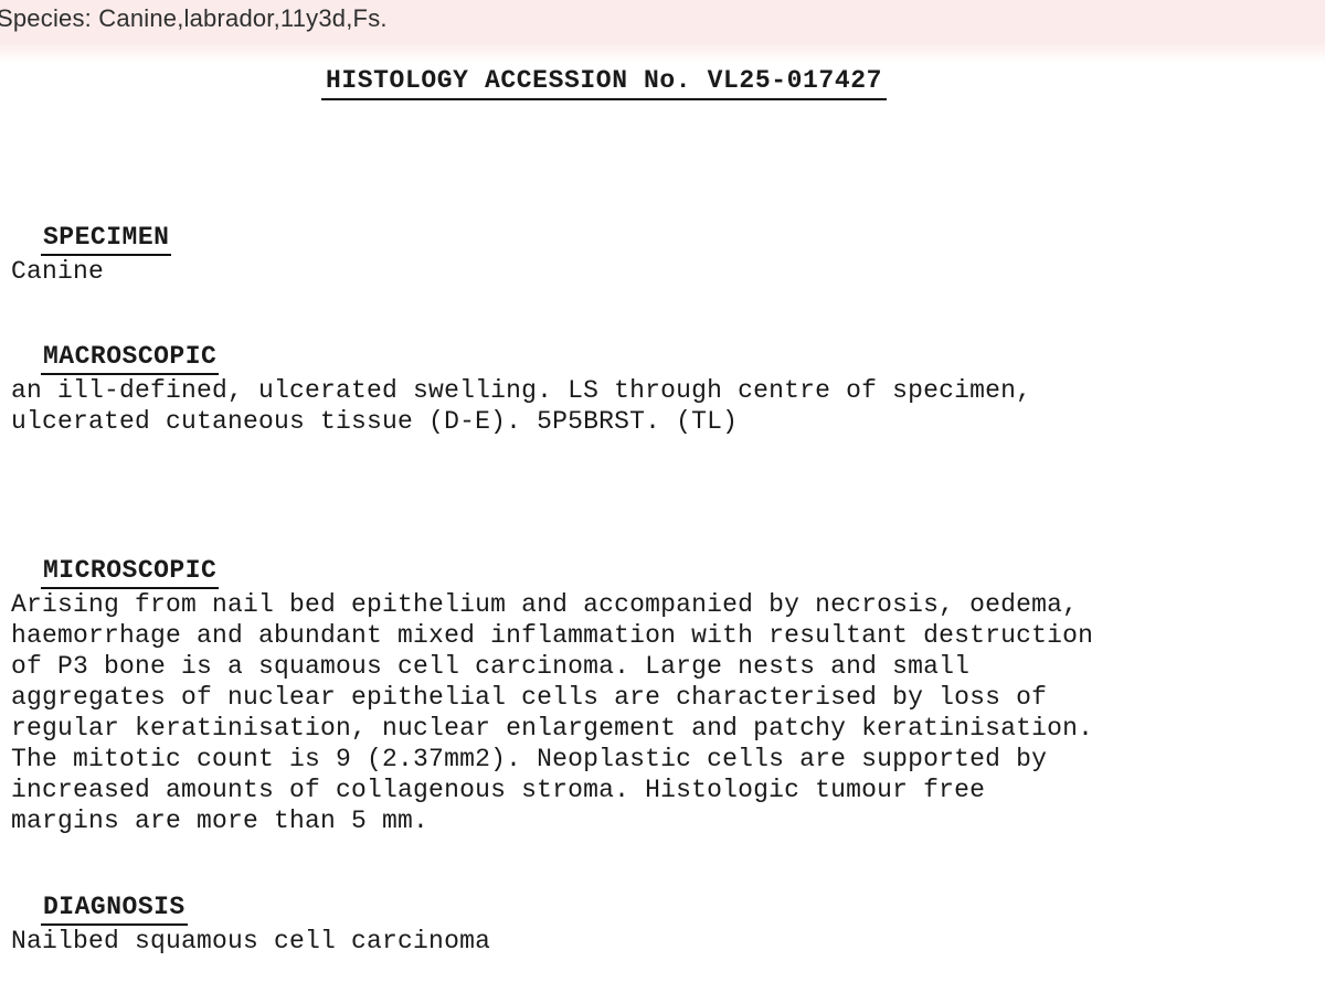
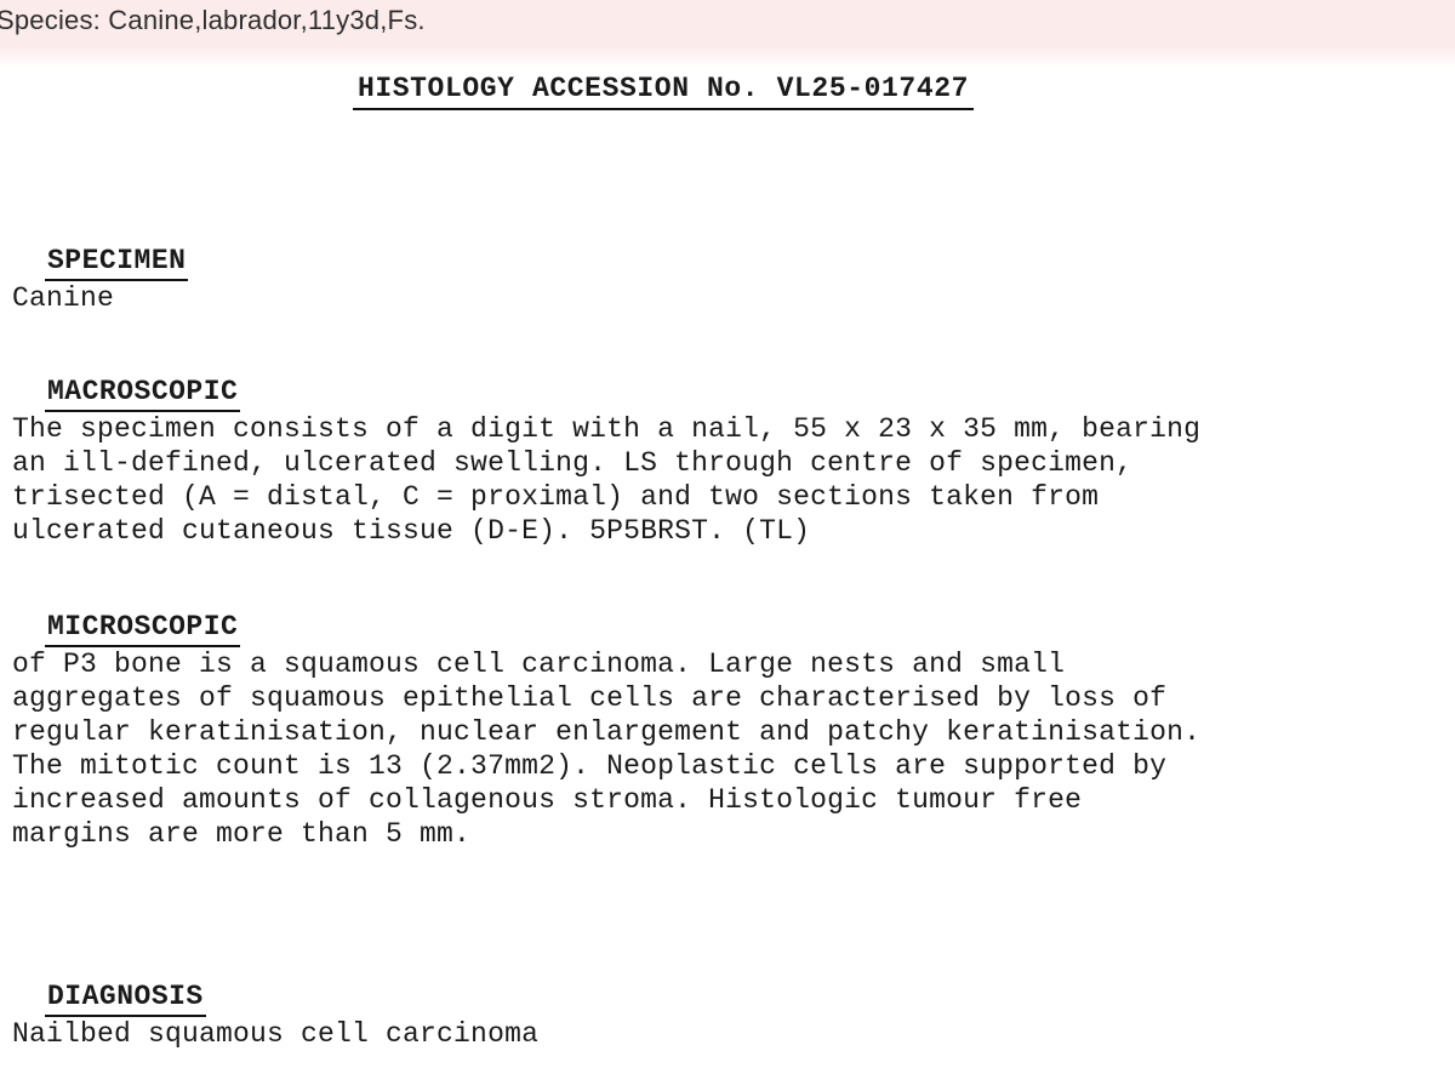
  Species: Canine,labrador,11y3d,Fs.
  HISTOLOGY ACCESSION No. VL25-017427
  SPECIMEN
  Canine
  MACROSCOPIC
+ The specimen consists of a digit with a nail, 55 x 23 x 35 mm, bearing
  an ill-defined, ulcerated swelling. LS through centre of specimen,
+ trisected (A = distal, C = proximal) and two sections taken from
  ulcerated cutaneous tissue (D-E). 5P5BRST. (TL)
  MICROSCOPIC
- Arising from nail bed epithelium and accompanied by necrosis, oedema,
- haemorrhage and abundant mixed inflammation with resultant destruction
  of P3 bone is a squamous cell carcinoma. Large nests and small
- aggregates of nuclear epithelial cells are characterised by loss of
+ aggregates of squamous epithelial cells are characterised by loss of
  regular keratinisation, nuclear enlargement and patchy keratinisation.
- The mitotic count is 9 (2.37mm2). Neoplastic cells are supported by
+ The mitotic count is 13 (2.37mm2). Neoplastic cells are supported by
  increased amounts of collagenous stroma. Histologic tumour free
  margins are more than 5 mm.
  DIAGNOSIS
  Nailbed squamous cell carcinoma
